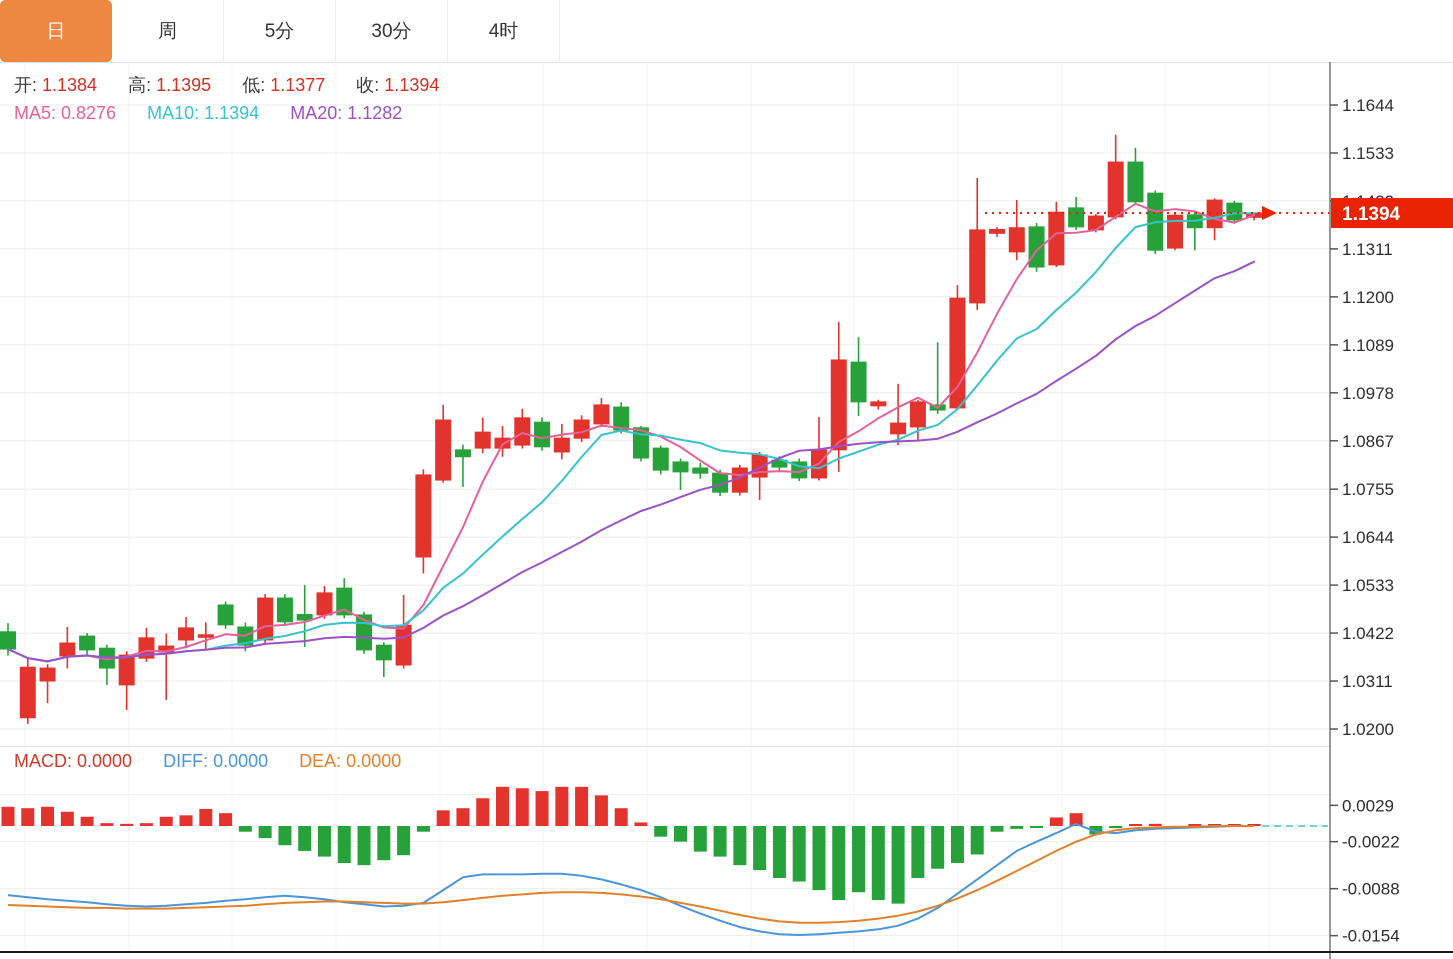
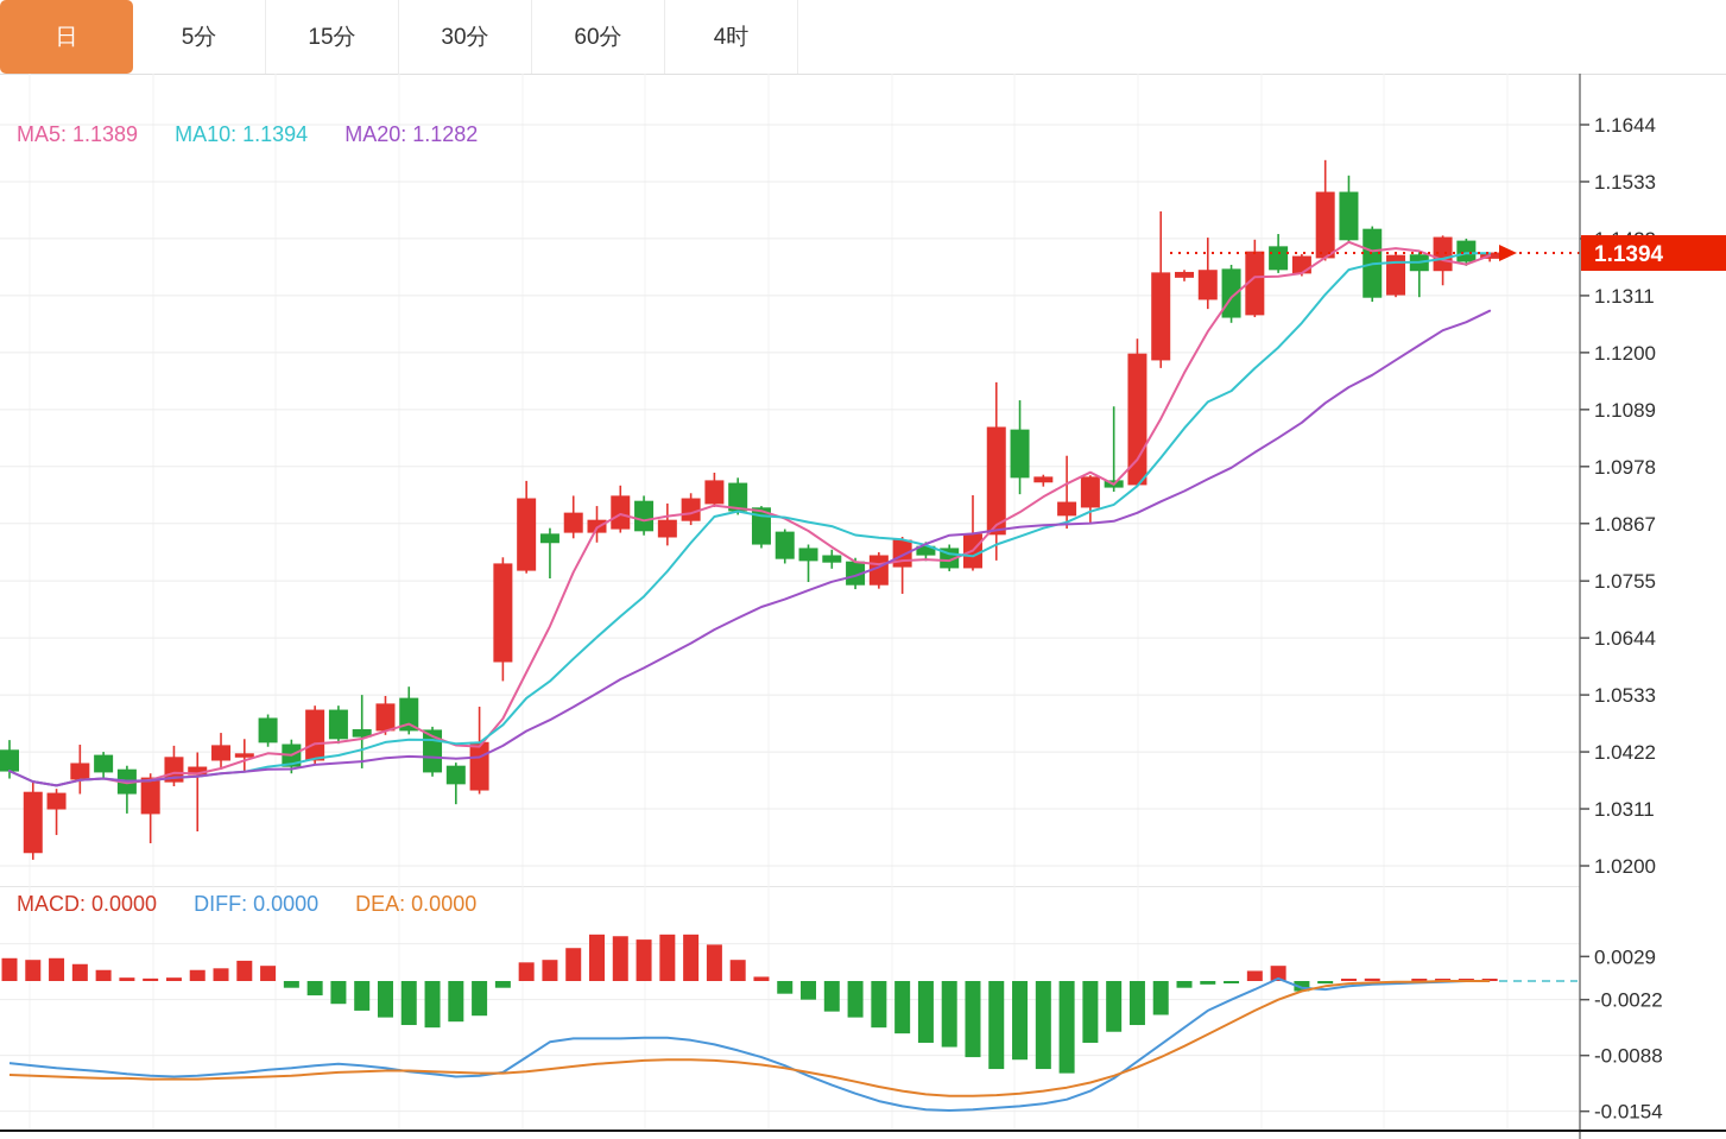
  日
- 周
  5分
+ 15分
  30分
+ 60分
  4时
- 开: 1.1384 高: 1.1395 低: 1.1377 收: 1.1394
- MA5: 0.8276 MA10: 1.1394 MA20: 1.1282
+ MA5: 1.1389 MA10: 1.1394 MA20: 1.1282
  1.1644
  1.1533
  1.1311
  1.1200
  1.1089
  1.0978
  1.0867
  1.0755
  1.0644
  1.0533
  1.0422
  1.0311
  1.0200
  1.1394
  MACD: 0.0000 DIFF: 0.0000 DEA: 0.0000
  0.0029
  -0.0022
  -0.0088
  -0.0154
